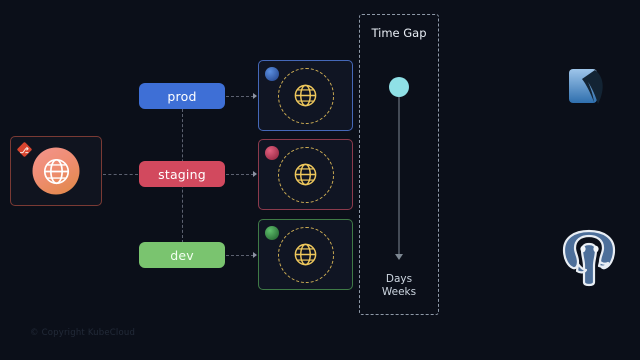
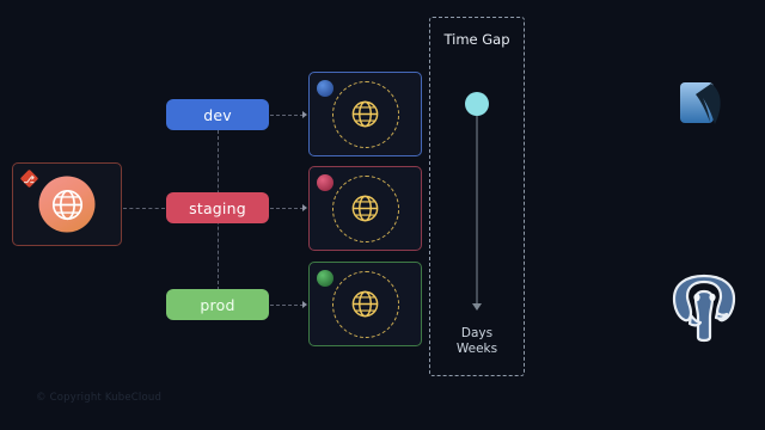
- prod
+ dev
  staging
- dev
+ prod
  Time Gap
  Days
  Weeks
  © Copyright KubeCloud
